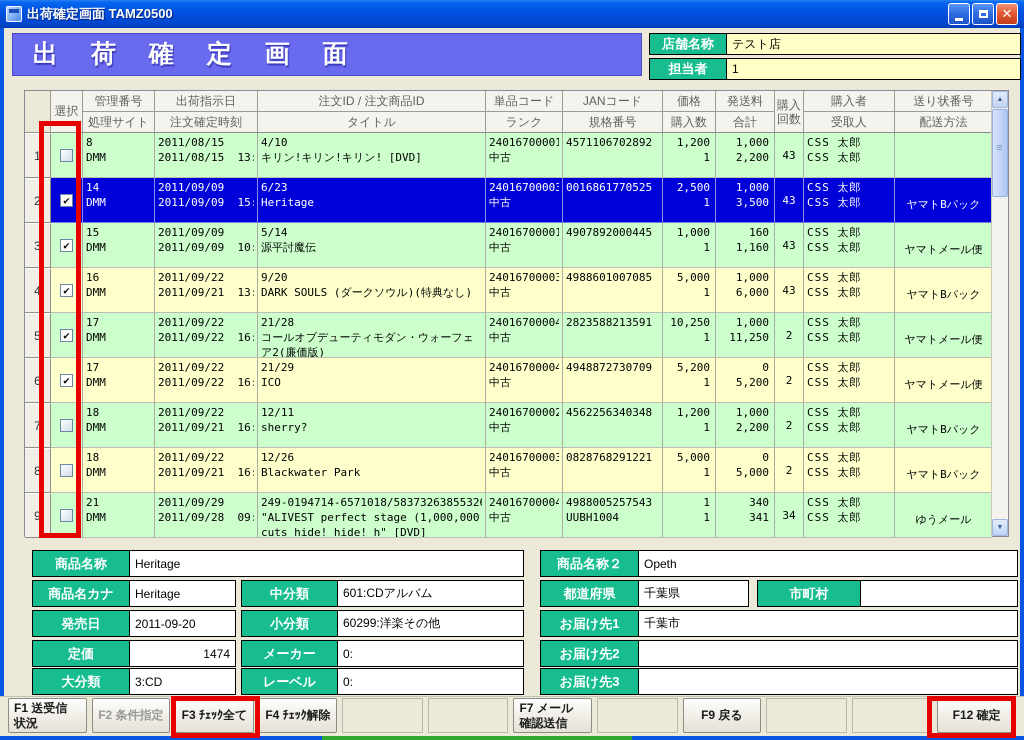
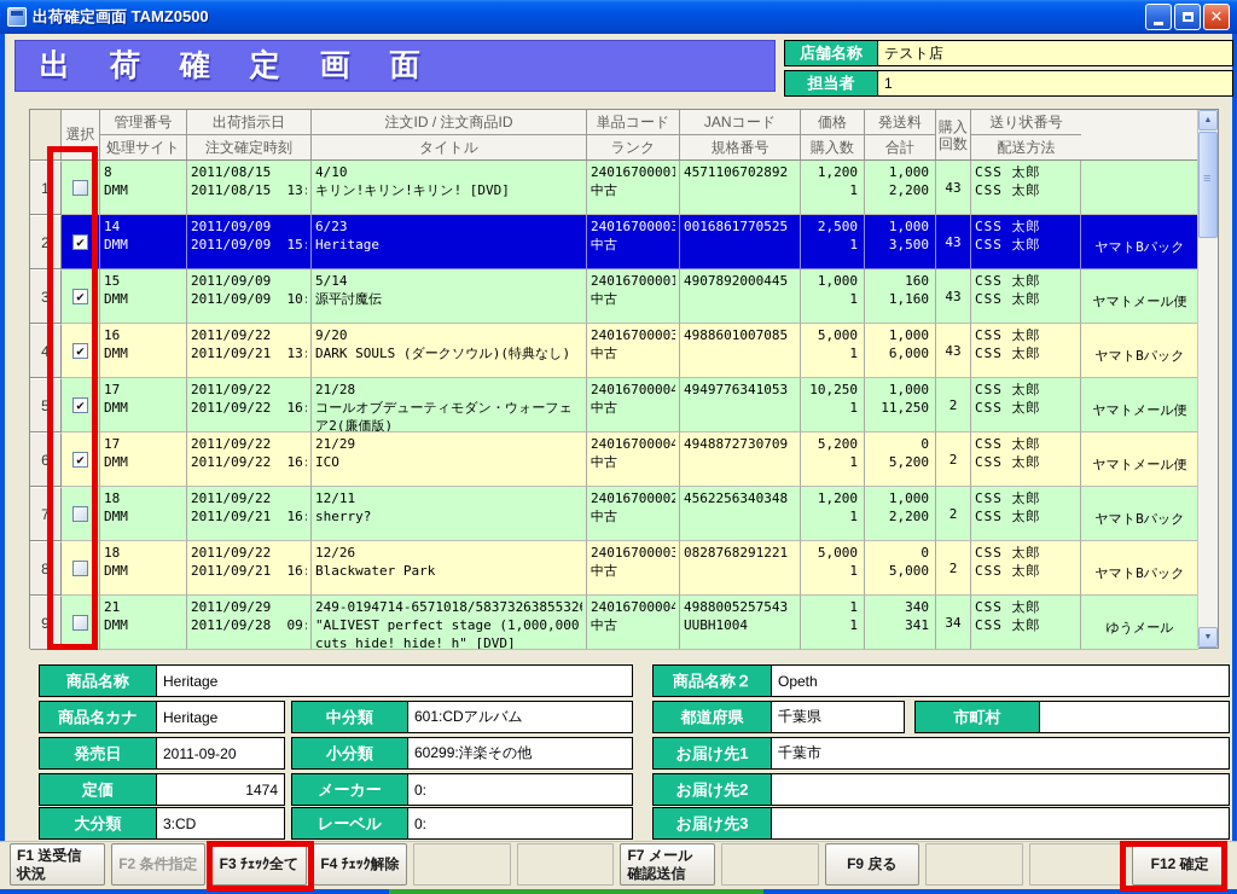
  出荷確定画面 TAMZ0500
  ✕
  出 荷 確 定 画 面
  店舗名称
  テスト店
  担当者
  1
  選択
  管理番号
  処理サイト
  出荷指示日
  注文確定時刻
  注文ID / 注文商品ID
  タイトル
  単品コード
  ランク
  JANコード
  規格番号
  価格
  購入数
  発送料
  合計
  購入
  回数
- 購入者
- 受取人
  送り状番号
  配送方法
  1
  8
  DMM
  2011/08/15
  2011/08/15 13
  4/10
  キリン!キリン!キリン! [DVD]
  24016700001
  中古
  4571106702892
  1,200
  1
  1,000
  2,200
  43
  CSS 太郎
  CSS 太郎
  2
  ✔
  14
  DMM
  2011/09/09
  2011/09/09 15
  6/23
  Heritage
  24016700003
  中古
  0016861770525
  2,500
  1
  1,000
  3,500
  43
  CSS 太郎
  CSS 太郎
  ヤマトBパック
  3
  ✔
  15
  DMM
  2011/09/09
  2011/09/09 10
  5/14
  源平討魔伝
  24016700001
  中古
  4907892000445
  1,000
  1
  160
  1,160
  43
  CSS 太郎
  CSS 太郎
  ヤマトメール便
  4
  ✔
  16
  DMM
  2011/09/22
  2011/09/21 13
  9/20
  DARK SOULS (ダークソウル)(特典なし)
  24016700003
  中古
  4988601007085
  5,000
  1
  1,000
  6,000
  43
  CSS 太郎
  CSS 太郎
  ヤマトBパック
  5
  ✔
  17
  DMM
  2011/09/22
  2011/09/22 16
  21/28
  コールオブデューティモダン・ウォーフェア2(廉価版)
  24016700004
  中古
- 2823588213591
+ 4949776341053
  10,250
  1
  1,000
  11,250
  2
  CSS 太郎
  CSS 太郎
  ヤマトメール便
  6
  ✔
  17
  DMM
  2011/09/22
  2011/09/22 16
  21/29
  ICO
  24016700004
  中古
  4948872730709
  5,200
  1
  0
  5,200
  2
  CSS 太郎
  CSS 太郎
  ヤマトメール便
  7
  18
  DMM
  2011/09/22
  2011/09/21 16
  12/11
  sherry?
  24016700002
  中古
  4562256340348
  1,200
  1
  1,000
  2,200
  2
  CSS 太郎
  CSS 太郎
  ヤマトBパック
  8
  18
  DMM
  2011/09/22
  2011/09/21 16
  12/26
  Blackwater Park
  24016700003
  中古
  0828768291221
  5,000
  1
  0
  5,000
  2
  CSS 太郎
  CSS 太郎
  ヤマトBパック
  9
  21
  DMM
  2011/09/29
  2011/09/28 09
  249-0194714-6571018/5837326385532
  "ALIVEST perfect stage (1,000,000 cuts hide! hide! h" [DVD]
  24016700004
  中古
  4988005257543
  UUBH1004
  1
  1
  340
  341
  34
  CSS 太郎
  CSS 太郎
  ゆうメール
  商品名称
  Heritage
  商品名称２
  Opeth
  商品名カナ
  Heritage
  中分類
  601:CDアルバム
  都道府県
  千葉県
  市町村
  発売日
  2011-09-20
  小分類
  60299:洋楽その他
  お届け先1
  千葉市
  定価
  1474
  メーカー
  0:
  お届け先2
  大分類
  3:CD
  レーベル
  0:
  お届け先3
  F1 送受信
  状況
  F2 条件指定
  F3 ﾁｪｯｸ全て
  F4 ﾁｪｯｸ解除
  F7 メール
  確認送信
  F9 戻る
  F12 確定
